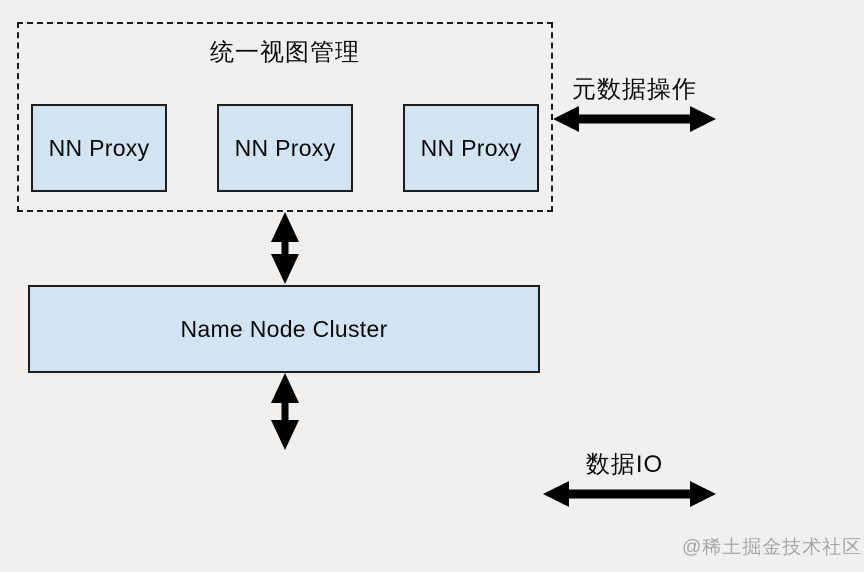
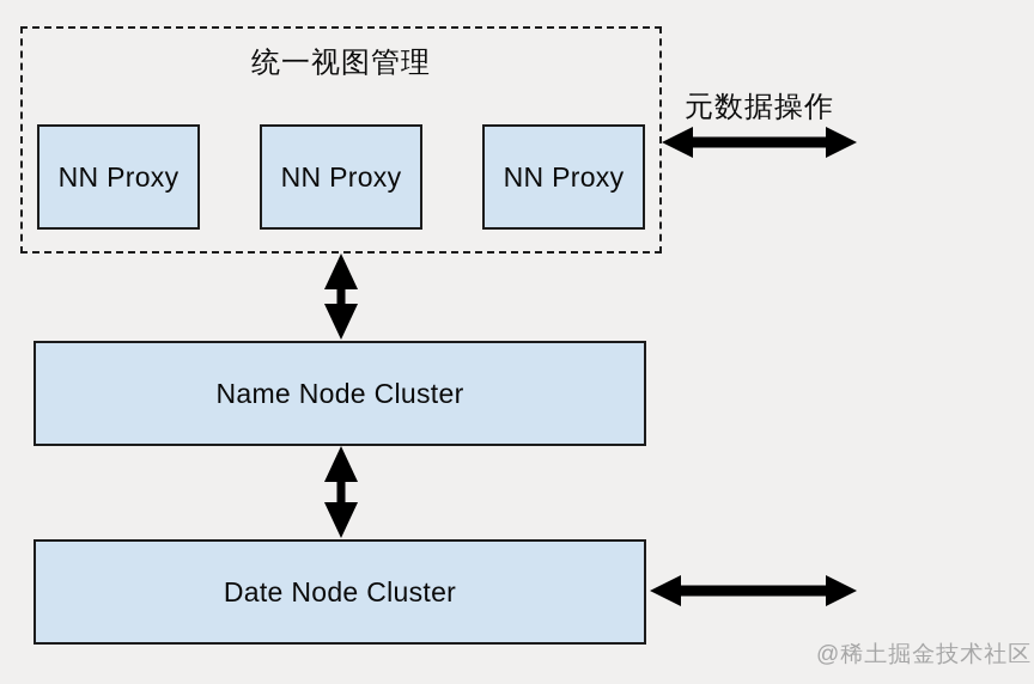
  统一视图管理
  NN Proxy
  NN Proxy
  NN Proxy
  Name Node Cluster
+ Date Node Cluster
  元数据操作
- 数据IO
  @稀土掘金技术社区
